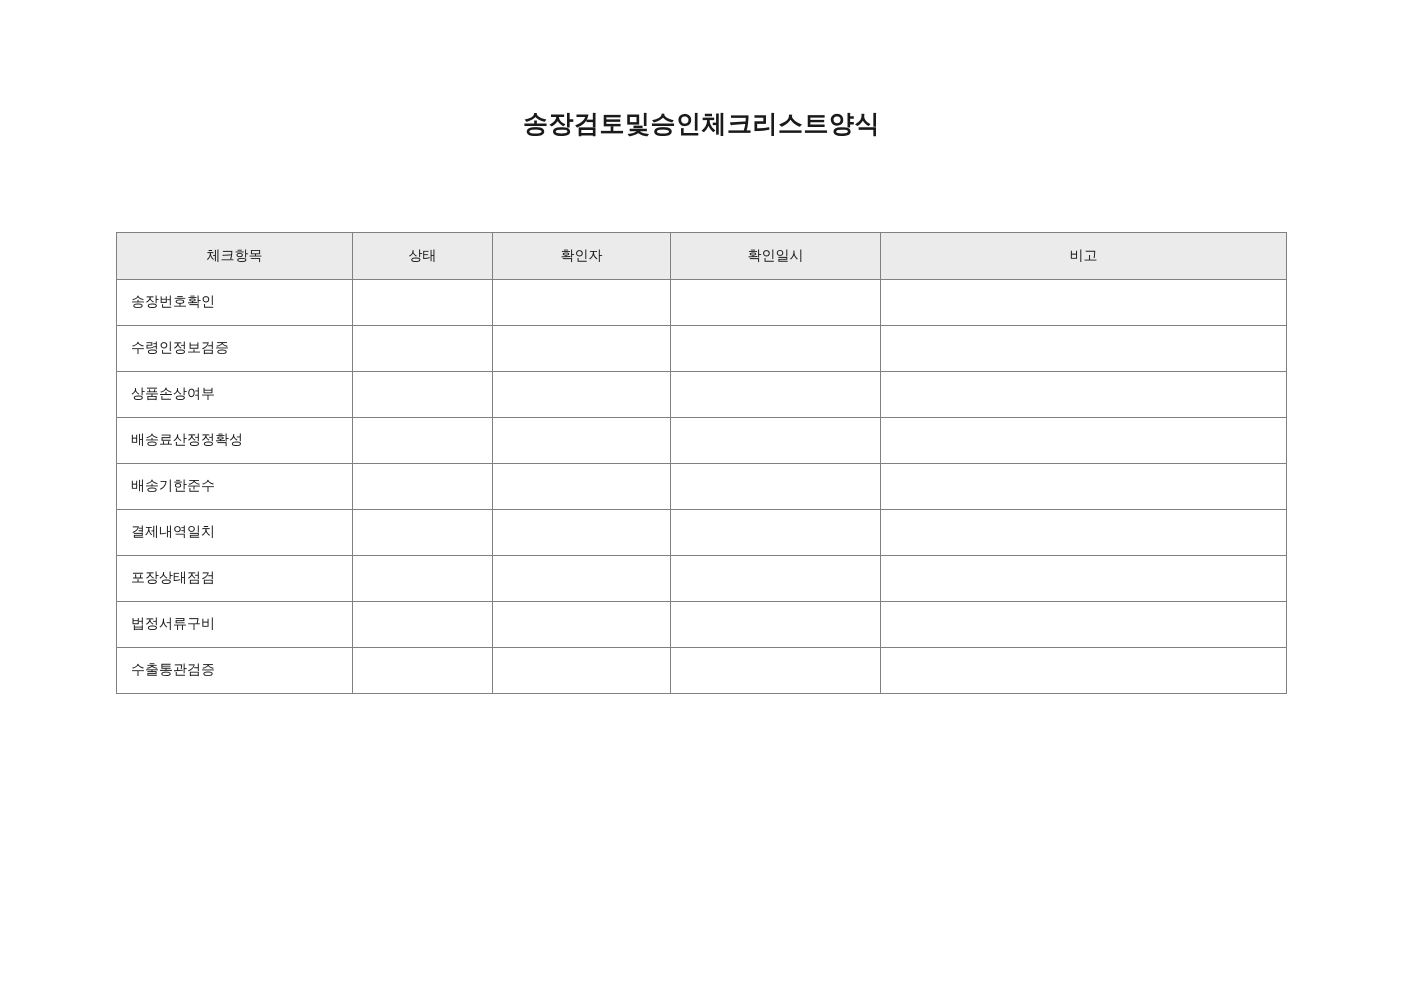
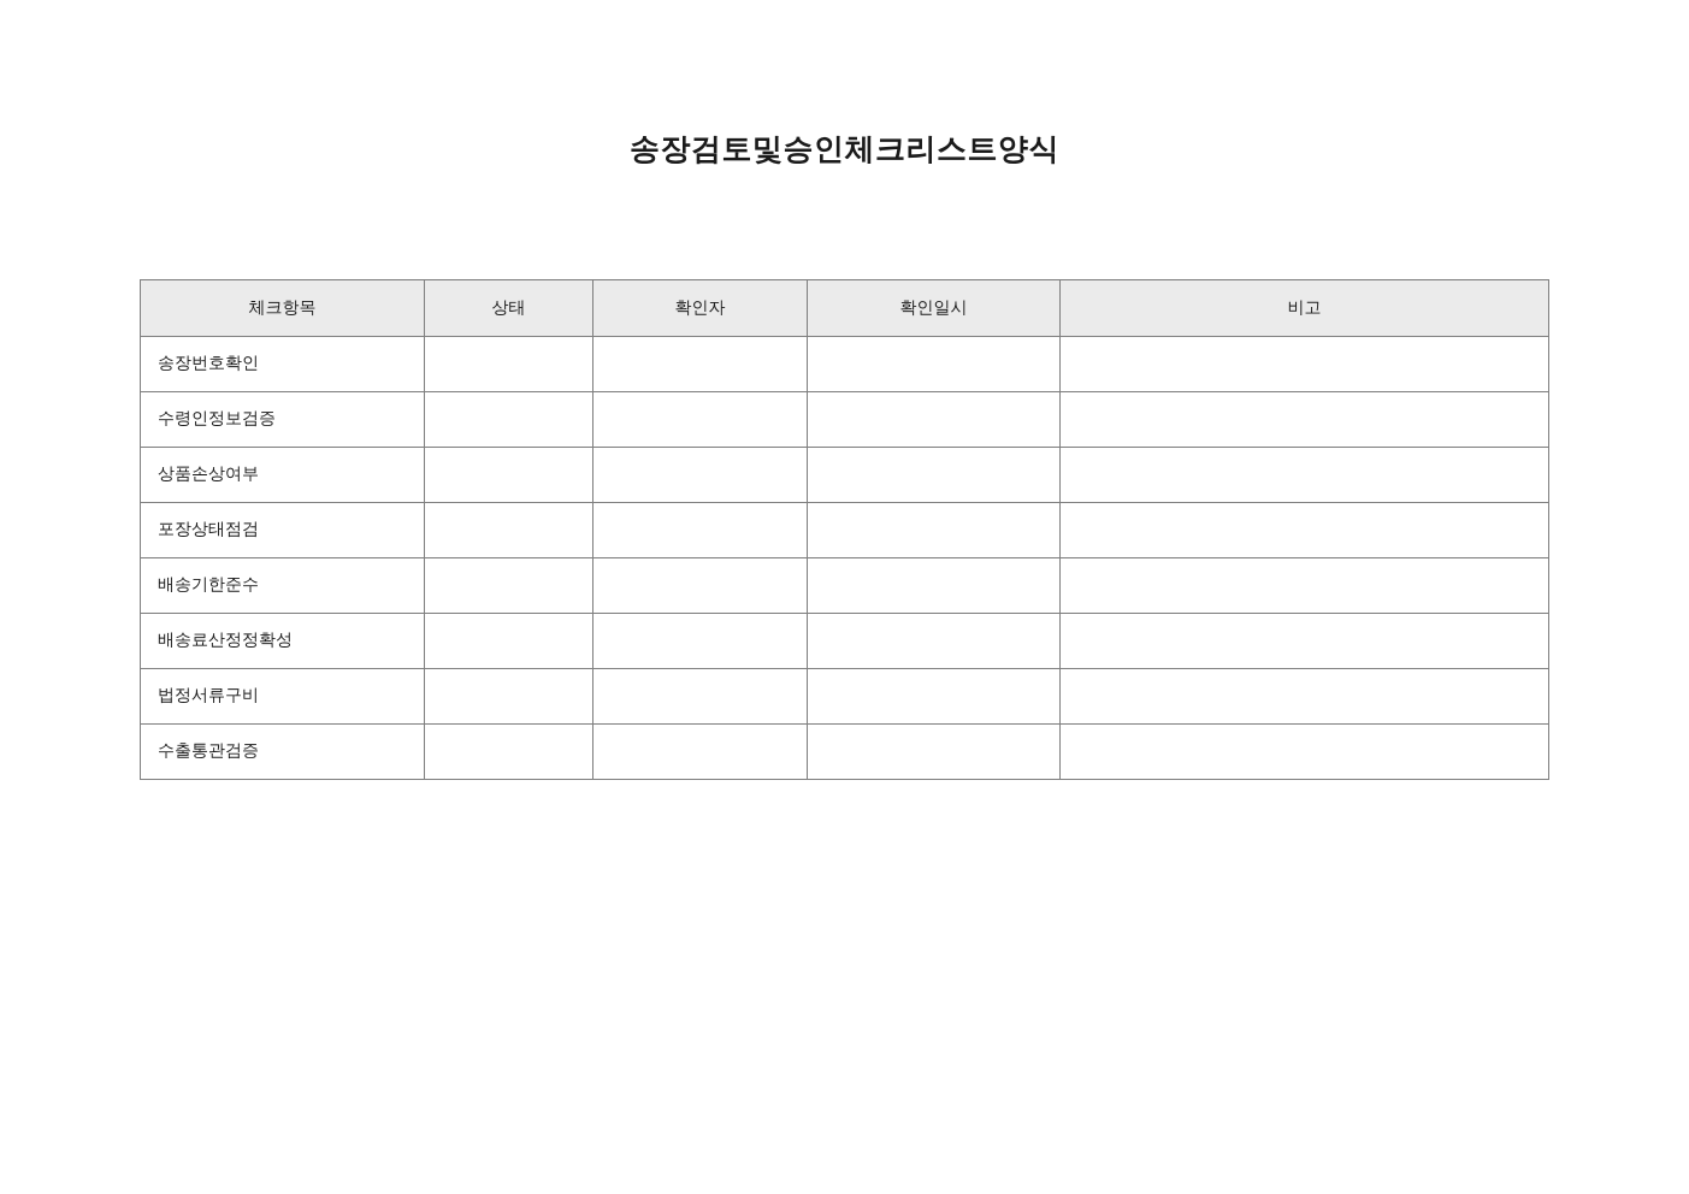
  송장검토및승인체크리스트양식
  체크항목	상태	확인자	확인일시	비고
  송장번호확인
  수령인정보검증
  상품손상여부
- 배송료산정정확성
+ 포장상태점검
  배송기한준수
- 결제내역일치
- 포장상태점검
+ 배송료산정정확성
  법정서류구비
  수출통관검증
